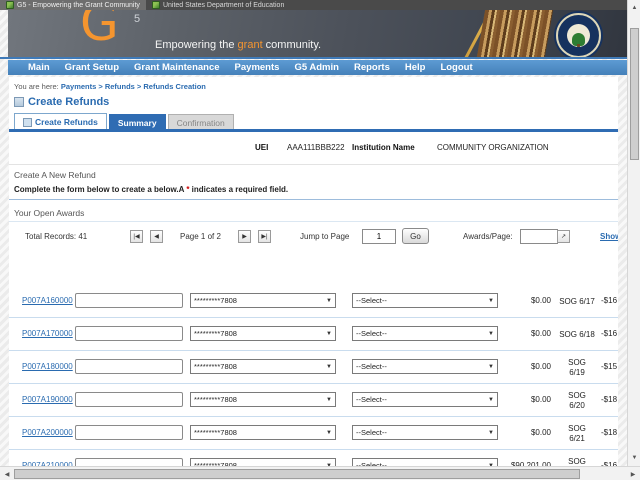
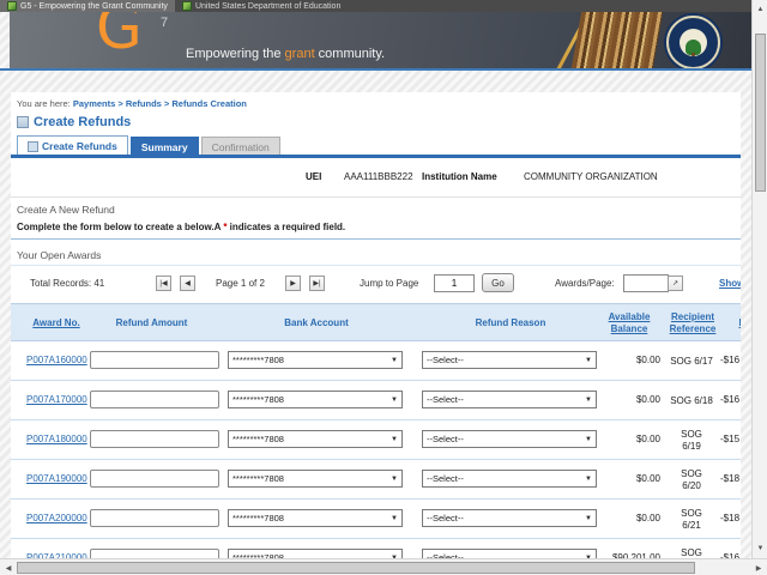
  G
- 5
+ 7
  Empowering the grant community.
- Main
- Grant Setup
- Grant Maintenance
- Payments
- G5 Admin
- Reports
- Help
- Logout
  You are here: Payments > Refunds > Refunds Creation
  Create Refunds
  Create Refunds
  Summary
  Confirmation
  UEI
  AAA111BBB222
  Institution Name
  COMMUNITY ORGANIZATION
  Create A New Refund
  Complete the form below to create a below.A * indicates a required field.
  Your Open Awards
  Total Records: 41
  Page 1 of 2
  Jump to Page
  1
  Go
  Awards/Page:
+ Award No.
+ Refund Amount
+ Bank Account
+ Refund Reason
+ Available Balance
+ Recipient Reference
  P007A160000
  *********7808
  --Select--
  $0.00
  SOG 6/17
  -$16
  P007A170000
  *********7808
  --Select--
  $0.00
  SOG 6/18
  -$16
  P007A180000
  *********7808
  --Select--
  $0.00
  SOG
  6/19
  -$15
  P007A190000
  *********7808
  --Select--
  $0.00
  SOG
  6/20
  -$18
  P007A200000
  *********7808
  --Select--
  $0.00
  SOG
  6/21
  -$18
  SOG
